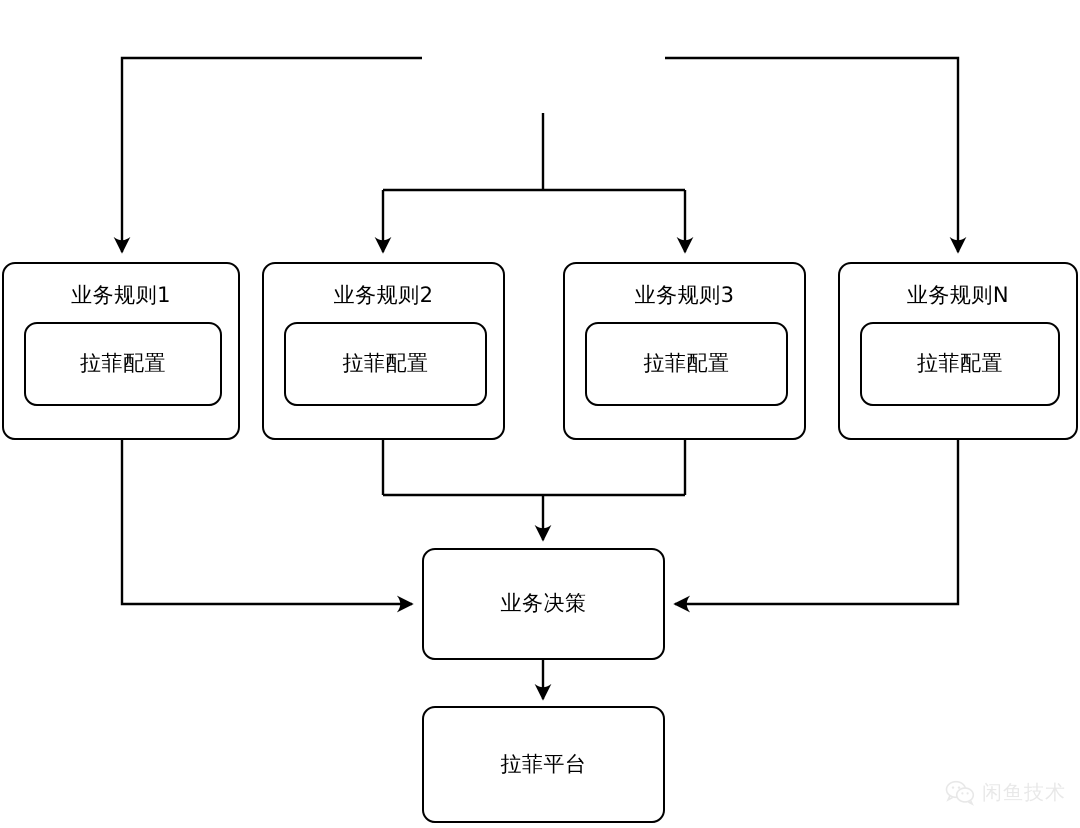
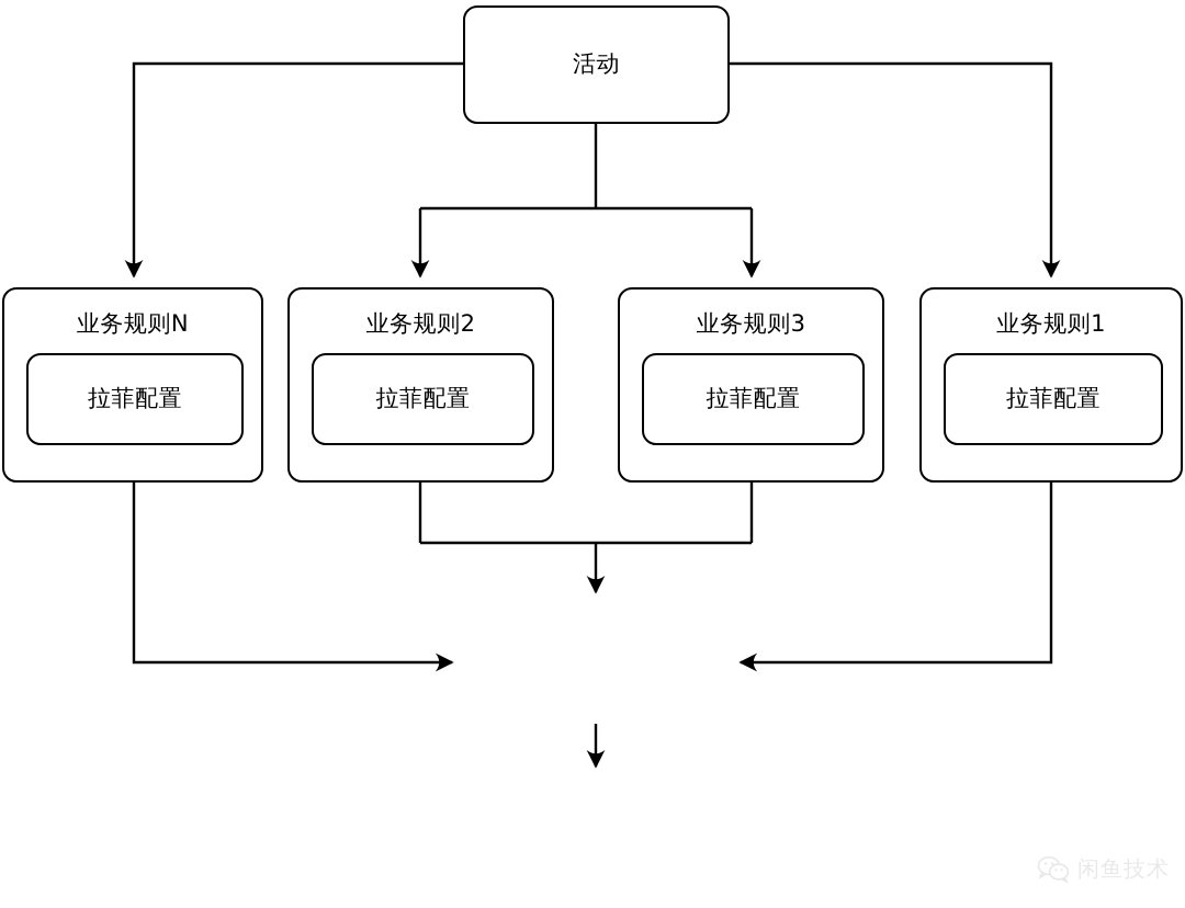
+ 活动
- 业务规则1
+ 业务规则N
  拉菲配置
  业务规则2
  拉菲配置
  业务规则3
  拉菲配置
- 业务规则N
+ 业务规则1
  拉菲配置
- 业务决策
- 拉菲平台
